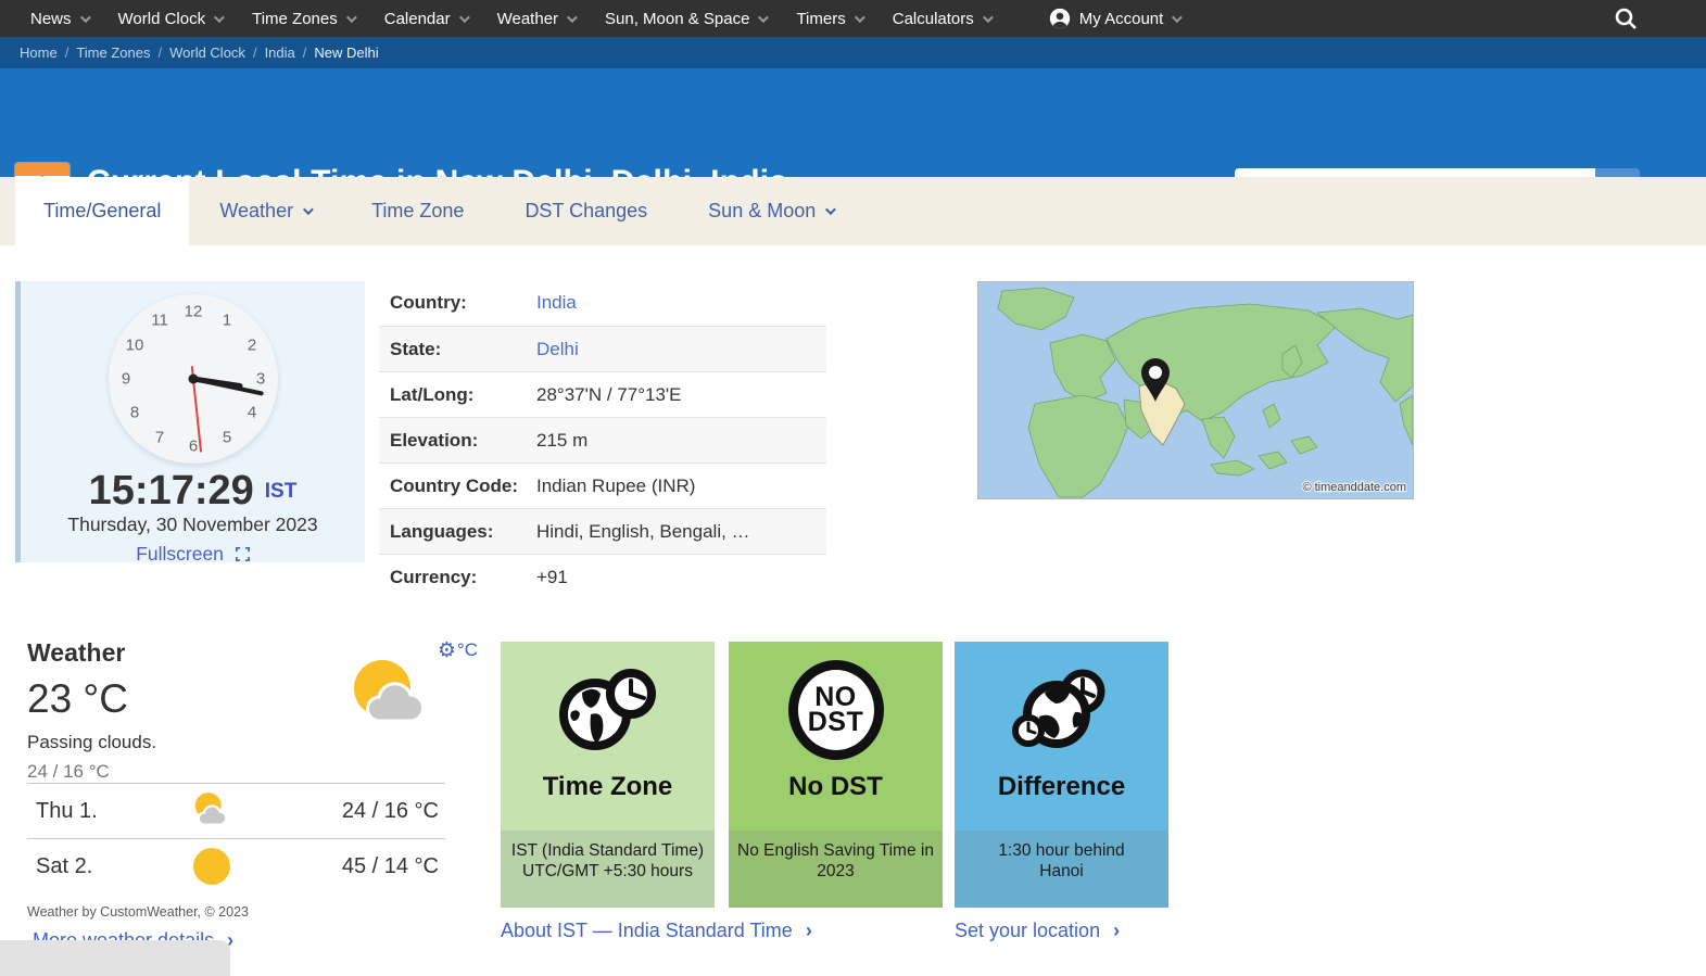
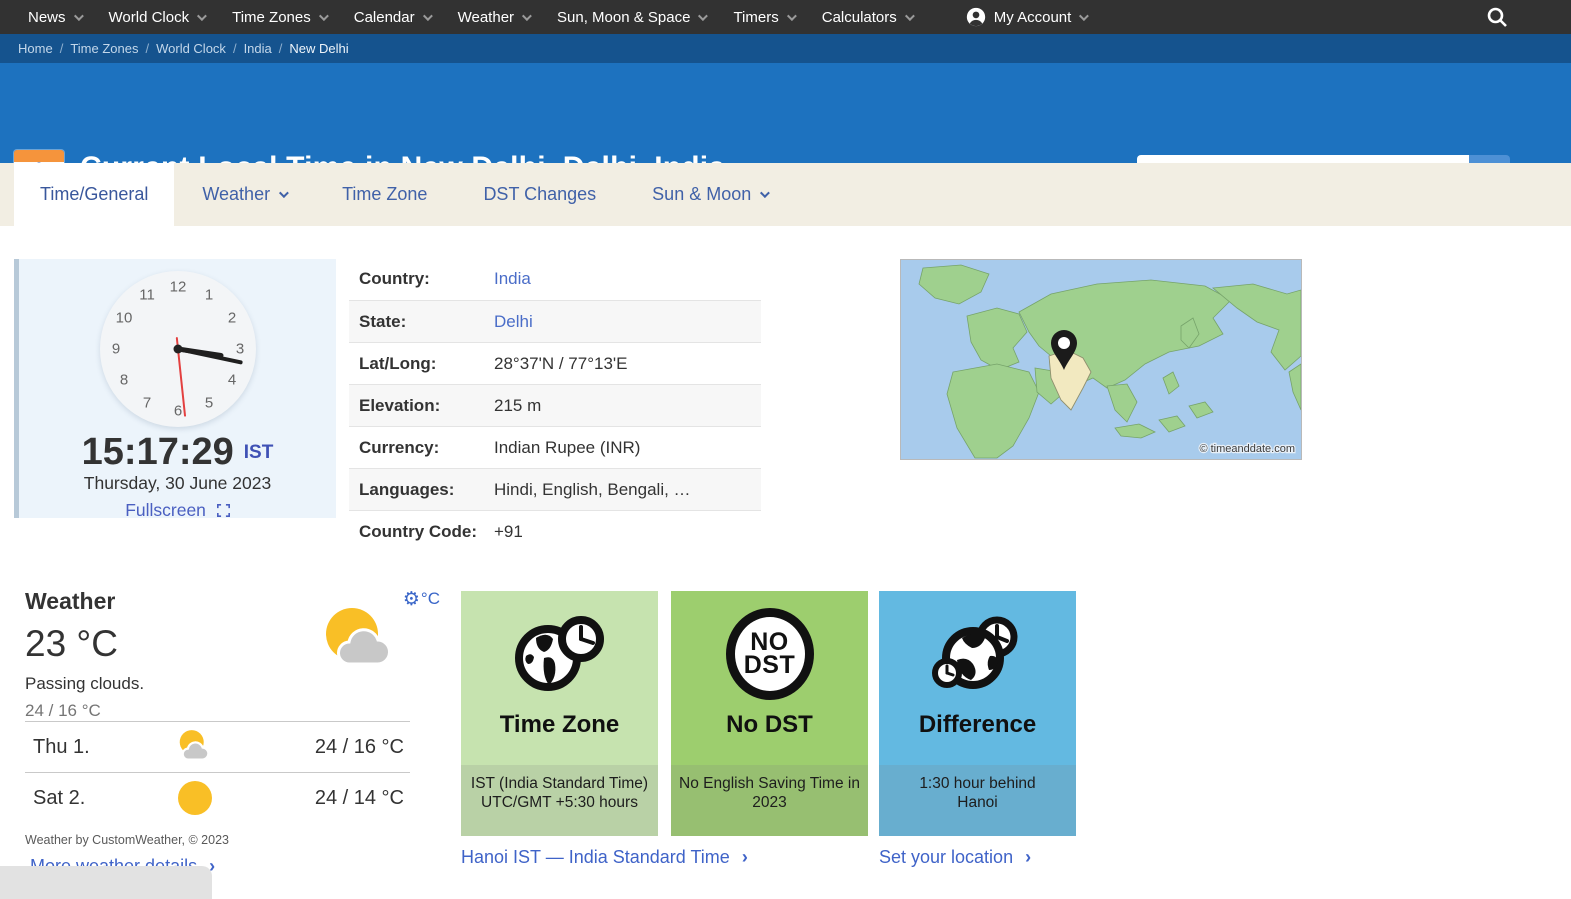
  News
  World Clock
  Time Zones
  Calendar
  Weather
  Sun, Moon & Space
  Timers
  Calculators
  My Account
  Home
  /
  Time Zones
  /
  World Clock
  /
  India
  /
  New Delhi
  Time/General
  Weather
  Time Zone
  DST Changes
  Sun & Moon
  12
  1
  2
  3
  4
  5
  6
  7
  8
  9
  10
  11
  15:17:29 IST
- Thursday, 30 November 2023
+ Thursday, 30 June 2023
  Fullscreen
  Country:
  India
  State:
  Delhi
  Lat/Long:
  28°37'N / 77°13'E
  Elevation:
  215 m
- Country Code:
+ Currency:
  Indian Rupee (INR)
  Languages:
  Hindi, English, Bengali, …
- Currency:
+ Country Code:
  +91
  © timeanddate.com
  Weather
  ⚙
  °C
  23 °C
  Passing clouds.
  24 / 16 °C
  Thu 1.
  24 / 16 °C
  Sat 2.
- 45 / 14 °C
+ 24 / 14 °C
  Weather by CustomWeather, © 2023
  Time Zone
  IST (India Standard Time)
  UTC/GMT +5:30 hours
  NO
  DST
  No DST
  No English Saving Time in 2023
  Difference
  1:30 hour behind
  Hanoi
- About IST — India Standard Time ›
+ Hanoi IST — India Standard Time ›
  Set your location ›
